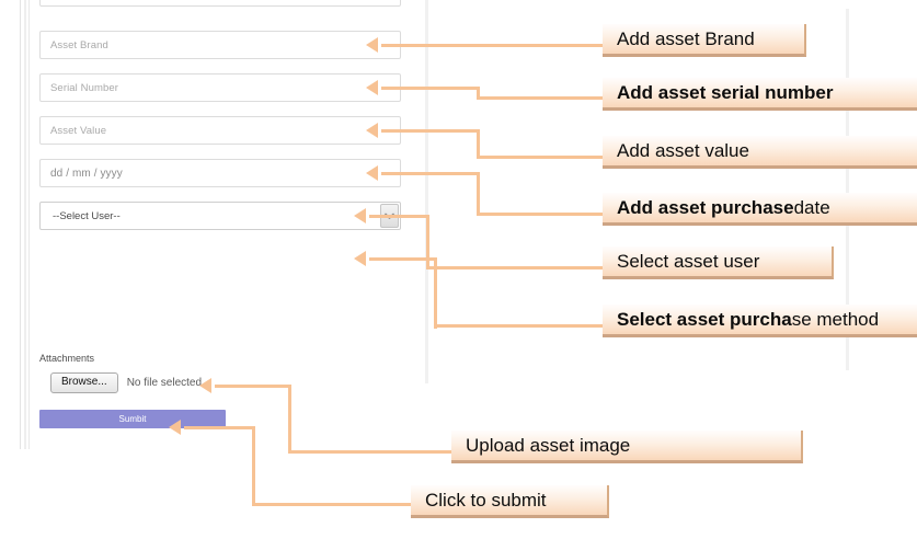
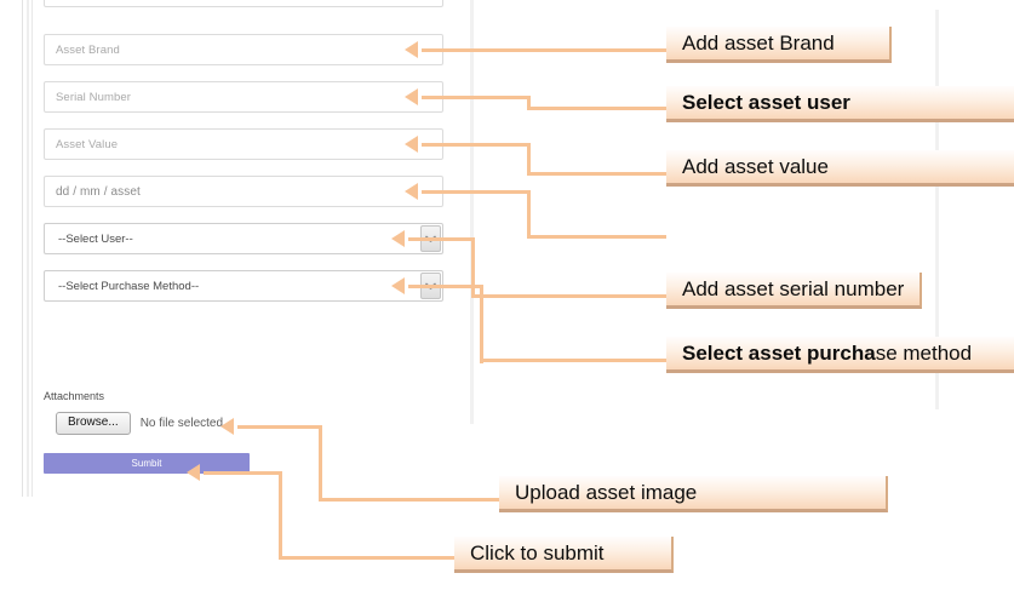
  Asset Brand
  Serial Number
  Asset Value
- dd / mm / yyyy
+ dd / mm / asset
  --Select User--
+ --Select Purchase Method--
  Attachments
  Browse...
  No file selected.
  Sumbit
  Add asset Brand
- Add asset serial number
+ Select asset user
  Add asset value
- Add asset purchase
- date
- Select asset user
+ Add asset serial number
  Select asset purcha
  se method
  Upload asset image
  Click to submit
